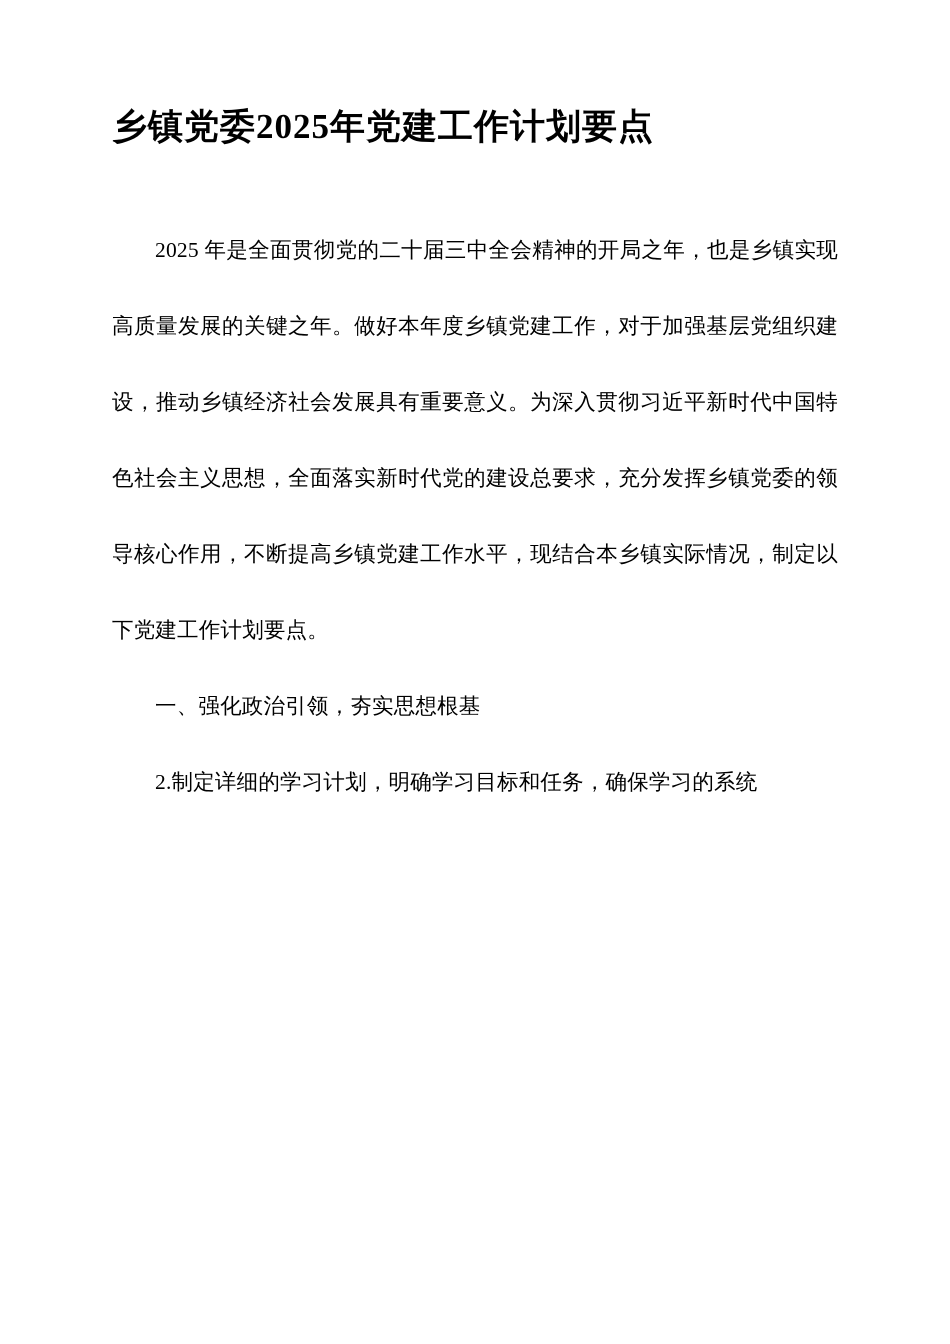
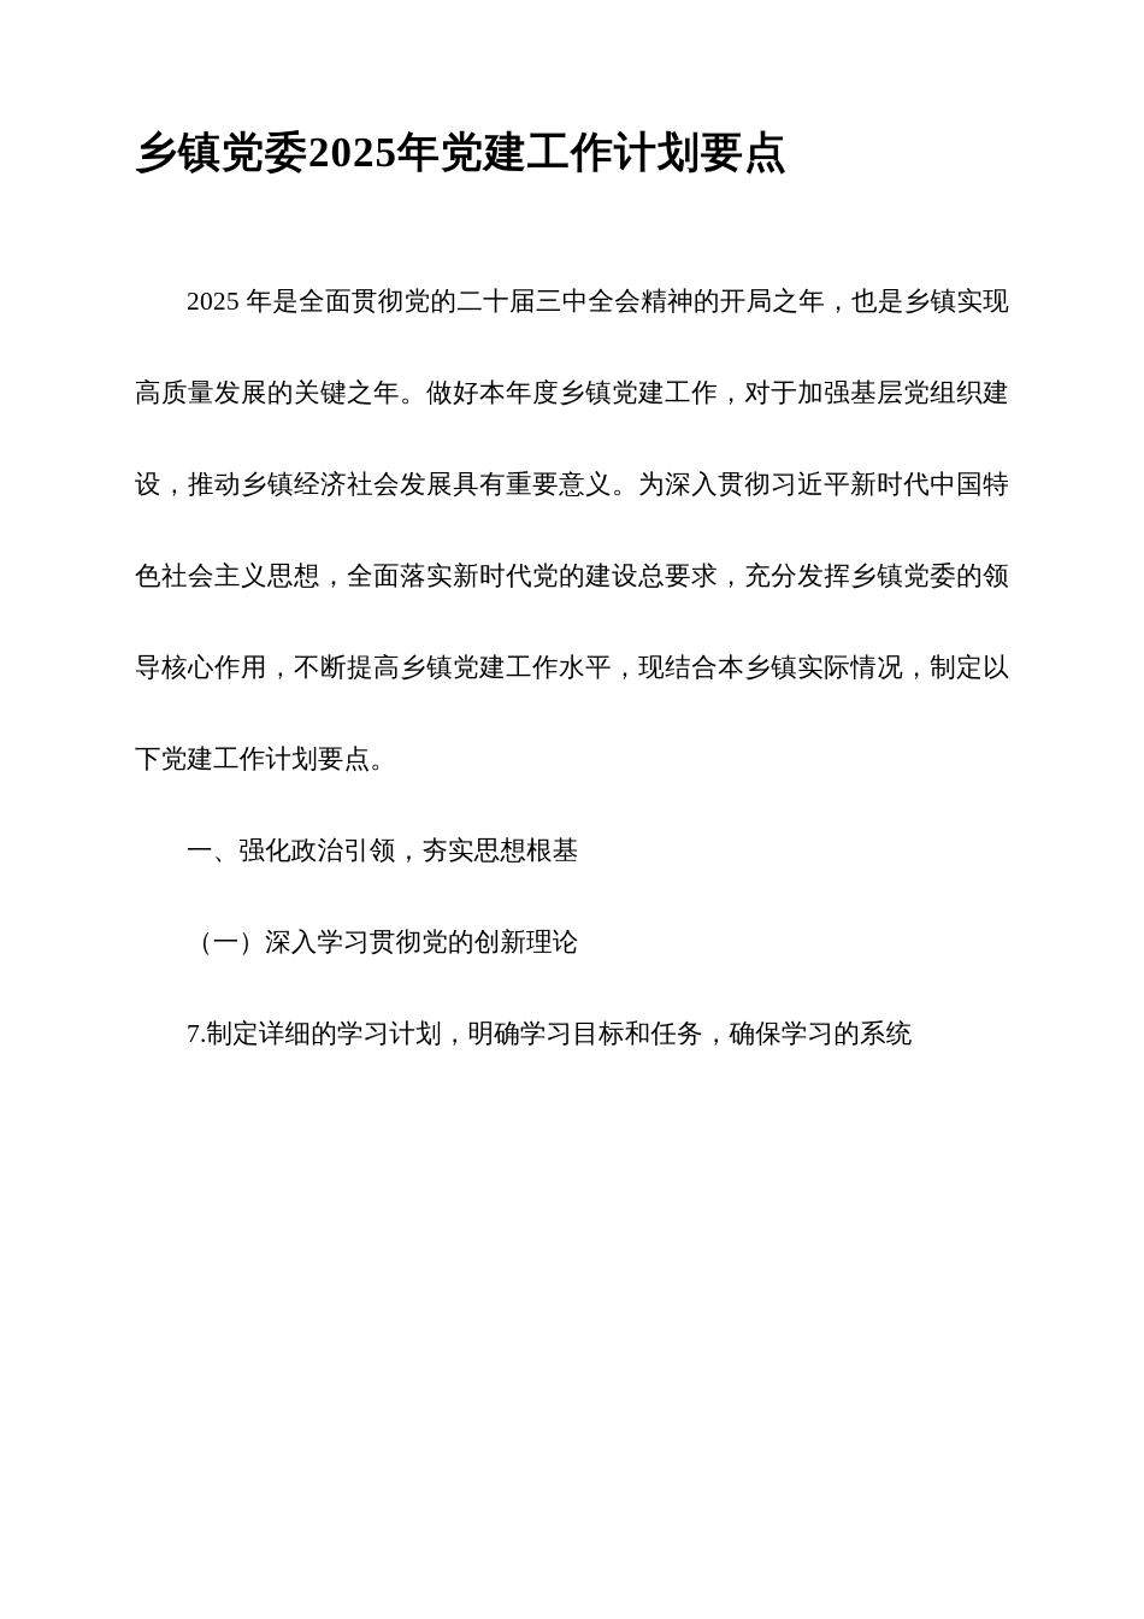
  乡镇党委2025年党建工作计划要点
  2025 年是全面贯彻党的二十届三中全会精神的开局之年，也是乡镇实现高质量发展的关键之年。做好本年度乡镇党建工作，对于加强基层党组织建设，推动乡镇经济社会发展具有重要意义。为深入贯彻习近平新时代中国特色社会主义思想，全面落实新时代党的建设总要求，充分发挥乡镇党委的领导核心作用，不断提高乡镇党建工作水平，现结合本乡镇实际情况，制定以下党建工作计划要点。
  一、强化政治引领，夯实思想根基
+ （一）深入学习贯彻党的创新理论
- 2.制定详细的学习计划，明确学习目标和任务，确保学习的系统
+ 7.制定详细的学习计划，明确学习目标和任务，确保学习的系统
